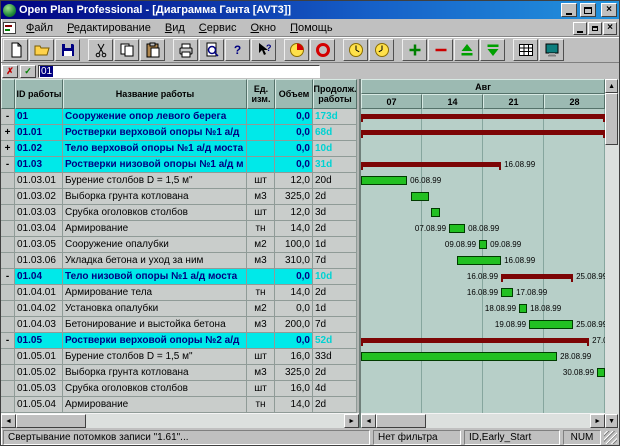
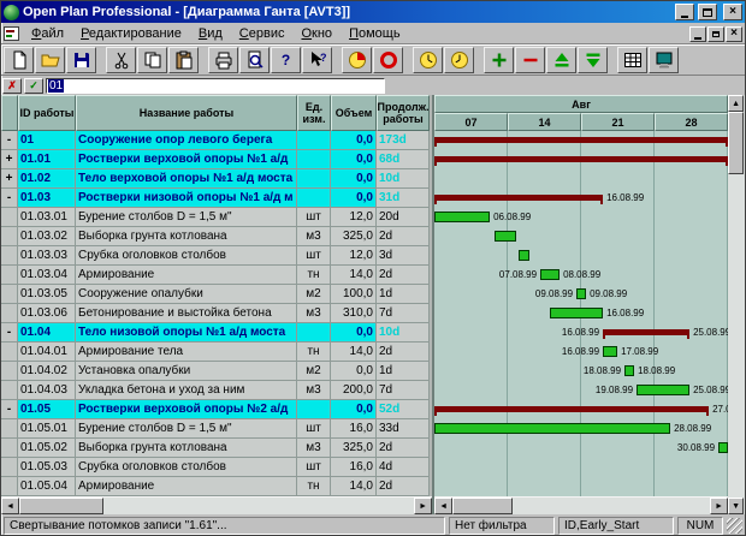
  Open Plan Professional - [Диаграмма Ганта [AVT3]]
  ×
  Файл
  Редактирование
  Вид
  Сервис
  Окно
  Помощь
  ×
  ?
  ?
  ✗
  ✓
  01
  ID работы
  Название работы
  Ед. изм.
  Объем
  Продолж. работы
  -
  01
  Сооружение опор левого берега
  0,0
  173d
  +
  01.01
  Ростверки верховой опоры №1 а/д
  0,0
  68d
  +
  01.02
  Тело верховой опоры №1 а/д моста
  0,0
  10d
  -
  01.03
  Ростверки низовой опоры №1 а/д м
  0,0
  31d
  01.03.01
  Бурение столбов D = 1,5 м"
  шт
  12,0
  20d
  01.03.02
  Выборка грунта котлована
  м3
  325,0
  2d
  01.03.03
  Срубка оголовков столбов
  шт
  12,0
  3d
  01.03.04
  Армирование
  тн
  14,0
  2d
  01.03.05
  Сооружение опалубки
  м2
  100,0
  1d
  01.03.06
- Укладка бетона и уход за ним
+ Бетонирование и выстойка бетона
  м3
  310,0
  7d
  -
  01.04
  Тело низовой опоры №1 а/д моста
  0,0
  10d
  01.04.01
  Армирование тела
  тн
  14,0
  2d
  01.04.02
  Установка опалубки
  м2
  0,0
  1d
  01.04.03
- Бетонирование и выстойка бетона
+ Укладка бетона и уход за ним
  м3
  200,0
  7d
  -
  01.05
  Ростверки верховой опоры №2 а/д
  0,0
  52d
  01.05.01
  Бурение столбов D = 1,5 м"
  шт
  16,0
  33d
  01.05.02
  Выборка грунта котлована
  м3
  325,0
  2d
  01.05.03
  Срубка оголовков столбов
  шт
  16,0
  4d
  01.05.04
  Армирование
  тн
  14,0
  2d
  Авг
  07
  14
  21
  28
  16.08.99
  06.08.99
  07.08.99
  08.08.99
  09.08.99
  09.08.99
  16.08.99
  16.08.99
  25.08.99
  16.08.99
  17.08.99
  18.08.99
  18.08.99
  19.08.99
  25.08.99
  28.08.99
  30.08.99
  Свертывание потомков записи "1.61"...
  Нет фильтра
  ID,Early_Start
  NUM
